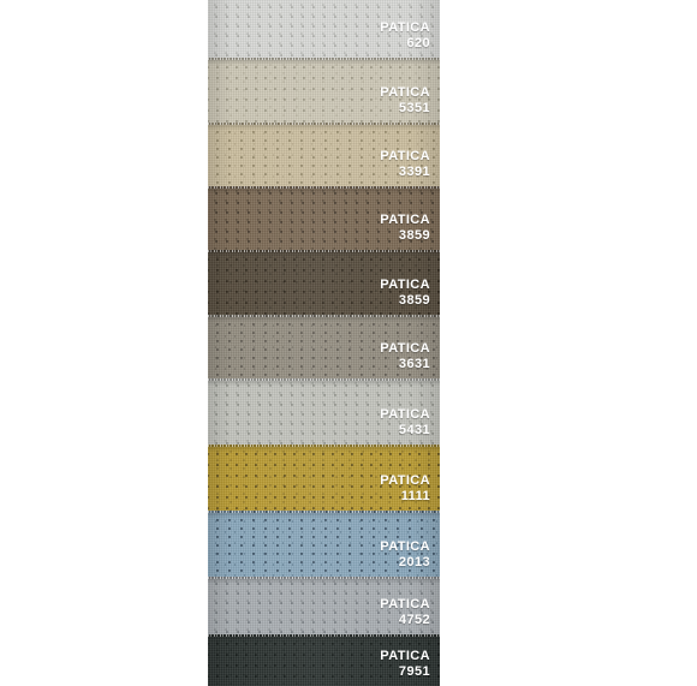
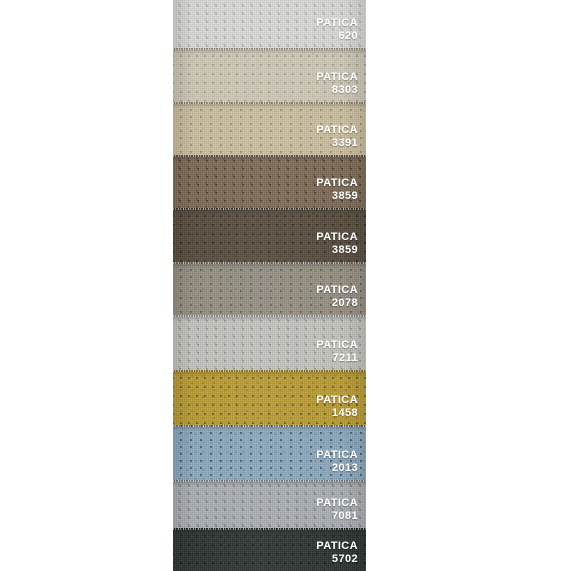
  PATICA
  620
  PATICA
- 5351
+ 8303
  PATICA
  3391
  PATICA
  3859
  PATICA
  3859
  PATICA
- 3631
+ 2078
  PATICA
- 5431
+ 7211
  PATICA
- 1111
+ 1458
  PATICA
  2013
  PATICA
- 4752
+ 7081
  PATICA
- 7951
+ 5702
